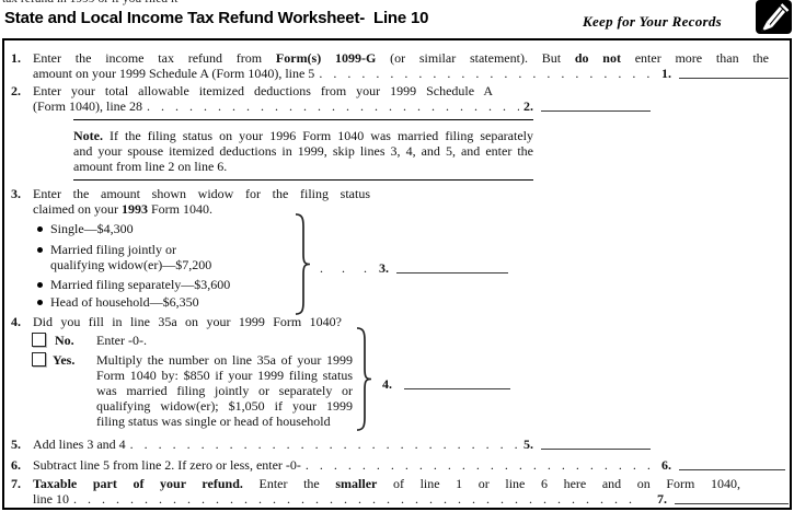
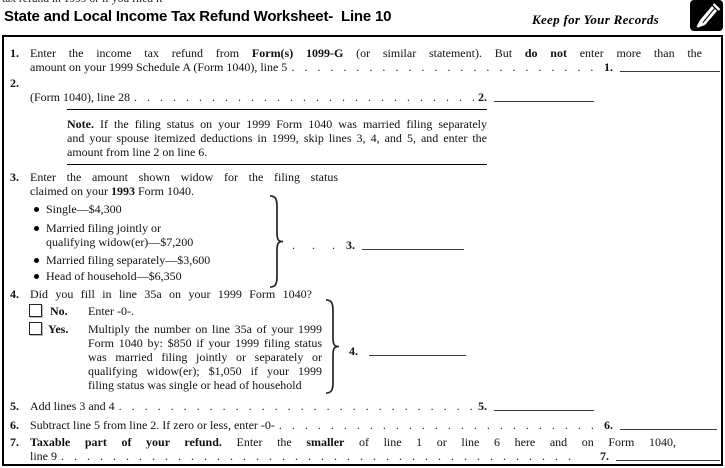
  State and Local Income Tax Refund Worksheet- Line 10
  Keep for Your Records
  1.
  Enter the income tax refund from Form(s) 1099-G (or similar statement). But do not enter more than the
  amount on your 1999 Schedule A (Form 1040), line 5
  1.
  2.
- Enter your total allowable itemized deductions from your 1999 Schedule A
  (Form 1040), line 28
  2.
- Note. If the filing status on your 1996 Form 1040 was married filing separately
+ Note. If the filing status on your 1999 Form 1040 was married filing separately
  and your spouse itemized deductions in 1999, skip lines 3, 4, and 5, and enter the
  amount from line 2 on line 6.
  3.
  Enter the amount shown widow for the filing status
  claimed on your 1993 Form 1040.
  Single—$4,300
  Married filing jointly or
  qualifying widow(er)—$7,200
  Married filing separately—$3,600
  Head of household—$6,350
  3.
  4.
  Did you fill in line 35a on your 1999 Form 1040?
  No.
  Enter -0-.
  Yes.
  Multiply the number on line 35a of your 1999
  Form 1040 by: $850 if your 1999 filing status
  was married filing jointly or separately or
  qualifying widow(er); $1,050 if your 1999
  filing status was single or head of household
  4.
  5.
  Add lines 3 and 4
  . . . . . . . . . . . . . . . . . . . . . . . . . . . .
  5.
  6.
  Subtract line 5 from line 2. If zero or less, enter -0-
  6.
  7.
  Taxable part of your refund. Enter the smaller of line 1 or line 6 here and on Form 1040,
- line 10
+ line 9
  . . . . . . . . . . . . . . . . . . . . . . . . . . . . . . . . . . . . . . . .
  7.
